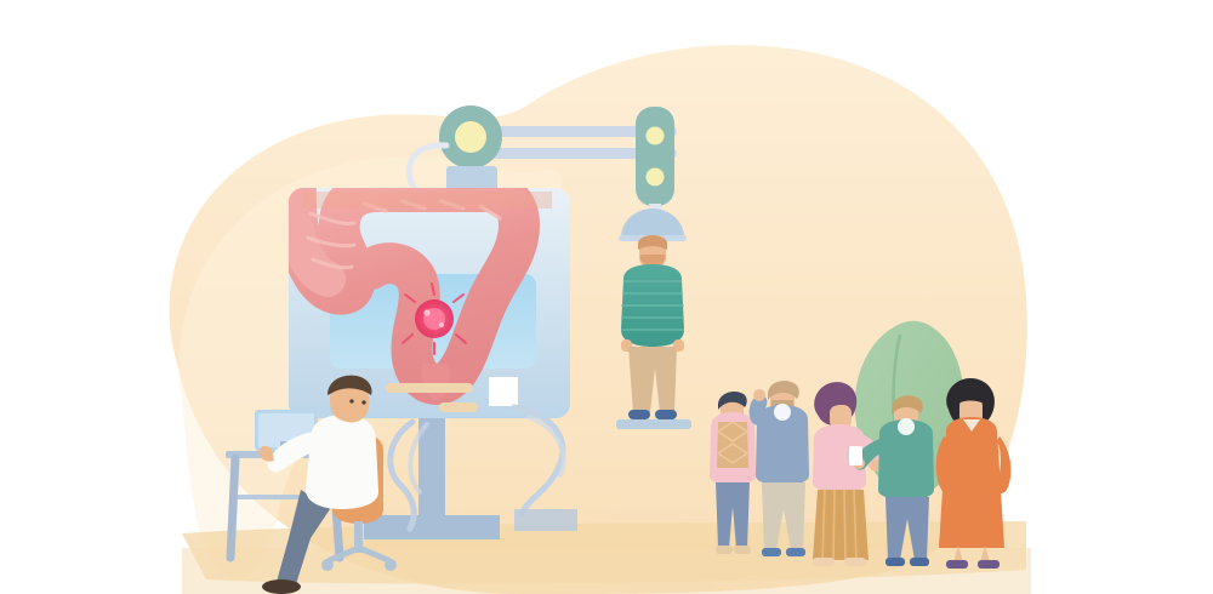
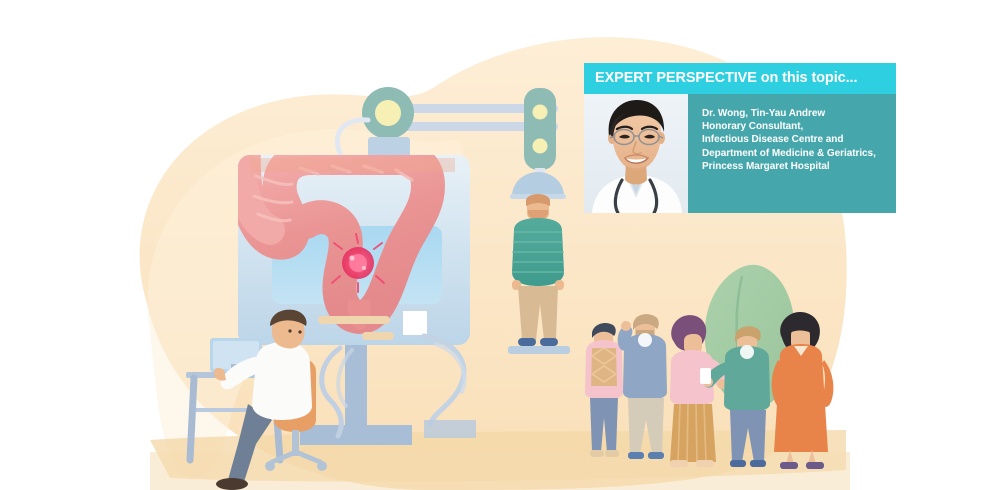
+ EXPERT PERSPECTIVE on this topic...
+ Dr. Wong, Tin-Yau Andrew
+ Honorary Consultant,
+ Infectious Disease Centre and
+ Department of Medicine & Geriatrics,
+ Princess Margaret Hospital
